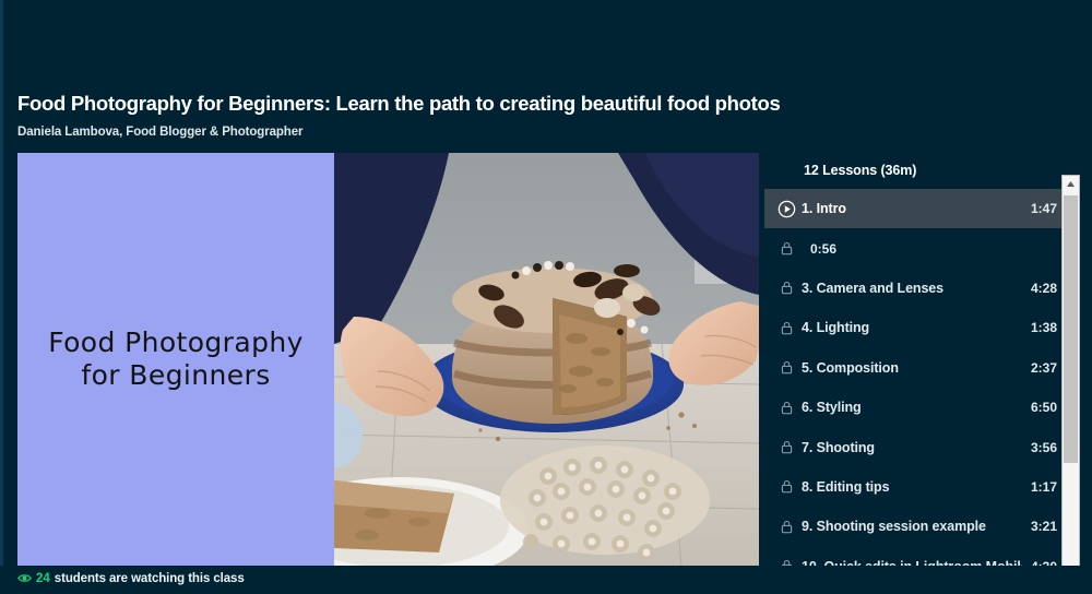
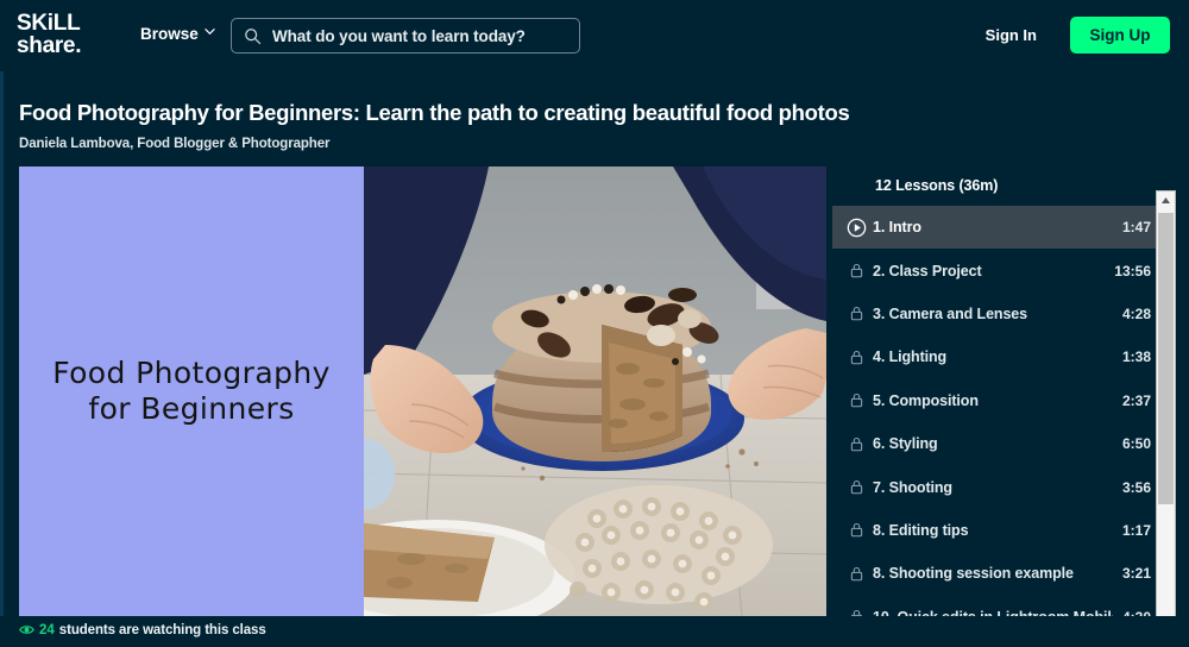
+ SKiLL
+ share.
+ Browse
+ What do you want to learn today?
+ Sign In
+ Sign Up
  Food Photography for Beginners: Learn the path to creating beautiful food photos
  Daniela Lambova, Food Blogger & Photographer
  Food Photography
  for Beginners
  12 Lessons (36m)
  1. Intro
  1:47
+ 2. Class Project
- 0:56
+ 13:56
  3. Camera and Lenses
  4:28
  4. Lighting
  1:38
  5. Composition
  2:37
  6. Styling
  6:50
  7. Shooting
  3:56
  8. Editing tips
  1:17
- 9. Shooting session example
+ 8. Shooting session example
  3:21
  24
  students are watching this class
